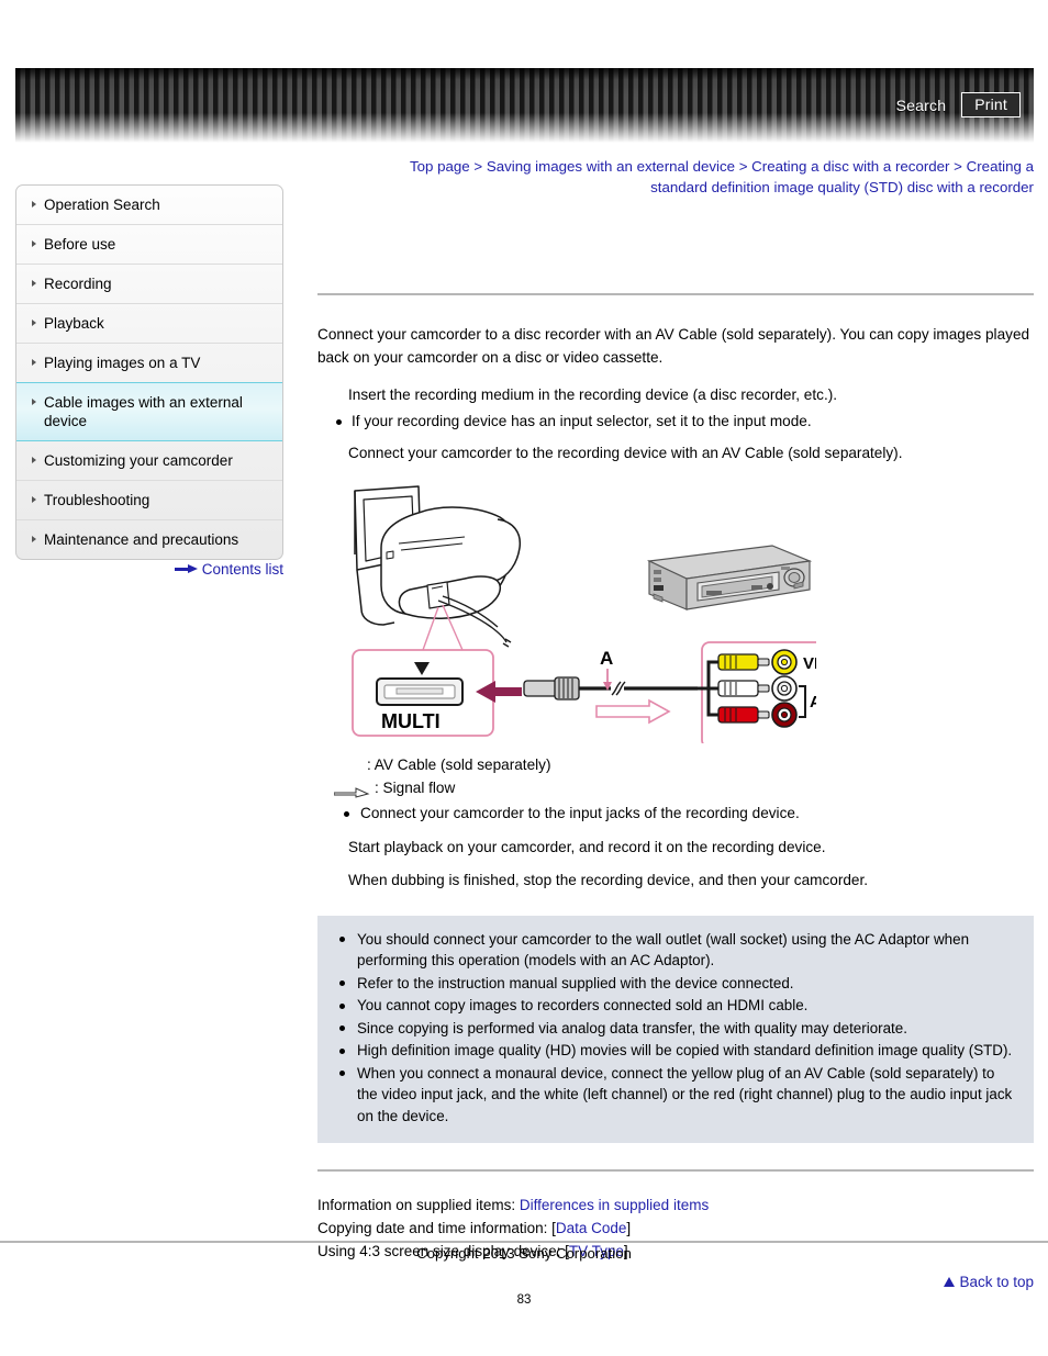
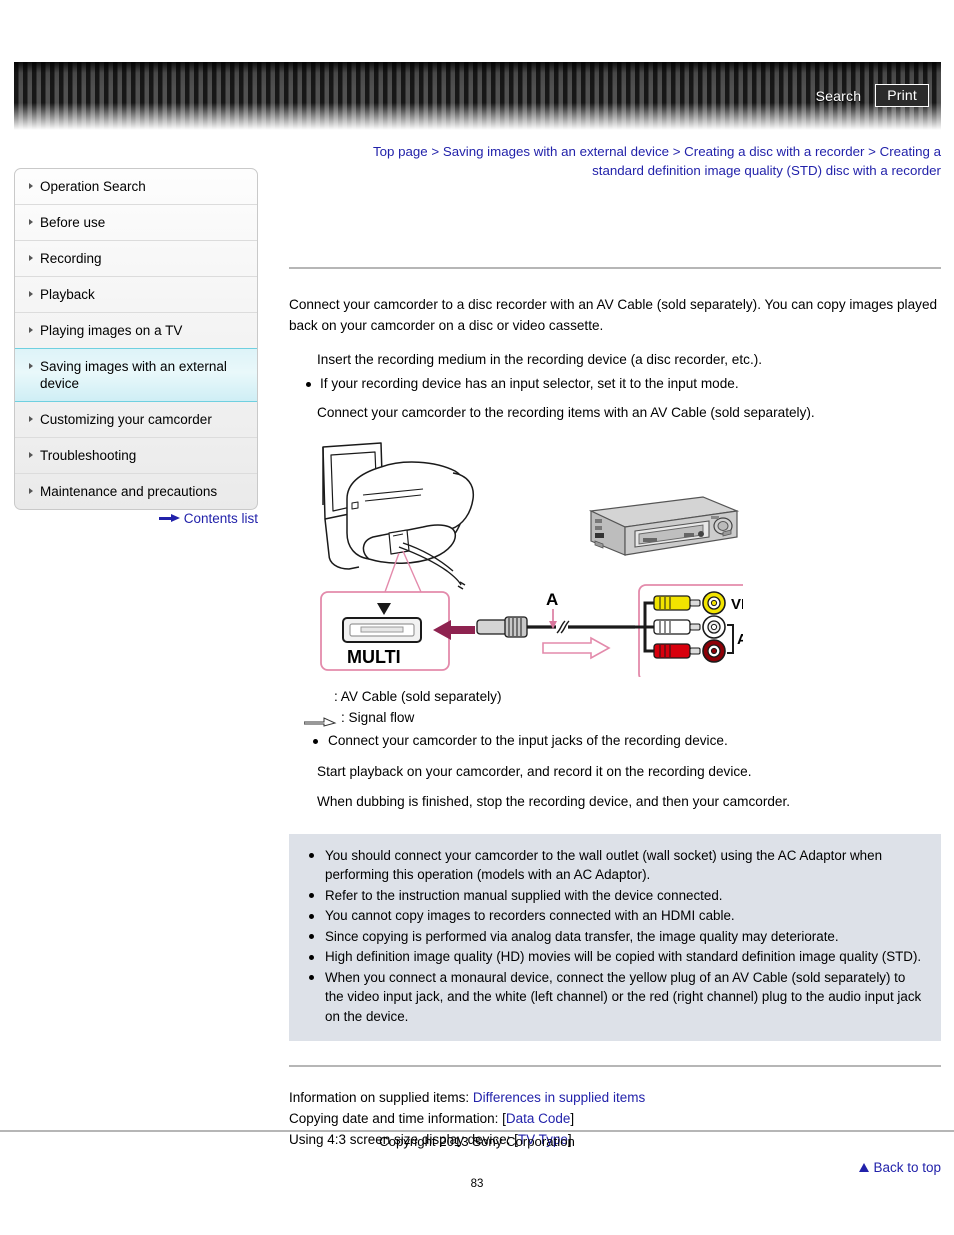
  Search
  Print
  Top page > Saving images with an external device > Creating a disc with a recorder > Creating a
  standard definition image quality (STD) disc with a recorder
  Operation Search
  Before use
  Recording
  Playback
  Playing images on a TV
- Cable images with an external device
+ Saving images with an external device
  Customizing your camcorder
  Troubleshooting
  Maintenance and precautions
  Contents list
  Connect your camcorder to a disc recorder with an AV Cable (sold separately). You can copy images played back on your camcorder on a disc or video cassette.
  Insert the recording medium in the recording device (a disc recorder, etc.).
  If your recording device has an input selector, set it to the input mode.
- Connect your camcorder to the recording device with an AV Cable (sold separately).
+ Connect your camcorder to the recording items with an AV Cable (sold separately).
  MULTI
  A
  : AV Cable (sold separately)
  : Signal flow
  Connect your camcorder to the input jacks of the recording device.
  Start playback on your camcorder, and record it on the recording device.
  When dubbing is finished, stop the recording device, and then your camcorder.
  You should connect your camcorder to the wall outlet (wall socket) using the AC Adaptor when performing this operation (models with an AC Adaptor).
  Refer to the instruction manual supplied with the device connected.
- You cannot copy images to recorders connected sold an HDMI cable.
+ You cannot copy images to recorders connected with an HDMI cable.
- Since copying is performed via analog data transfer, the with quality may deteriorate.
+ Since copying is performed via analog data transfer, the image quality may deteriorate.
  High definition image quality (HD) movies will be copied with standard definition image quality (STD).
  When you connect a monaural device, connect the yellow plug of an AV Cable (sold separately) to the video input jack, and the white (left channel) or the red (right channel) plug to the audio input jack on the device.
  Information on supplied items: Differences in supplied items
  Copying date and time information: [Data Code]
  Using 4:3 screen size display device: [TV Type]
  Back to top
  Copyright 2013 Sony Corporation
  83
